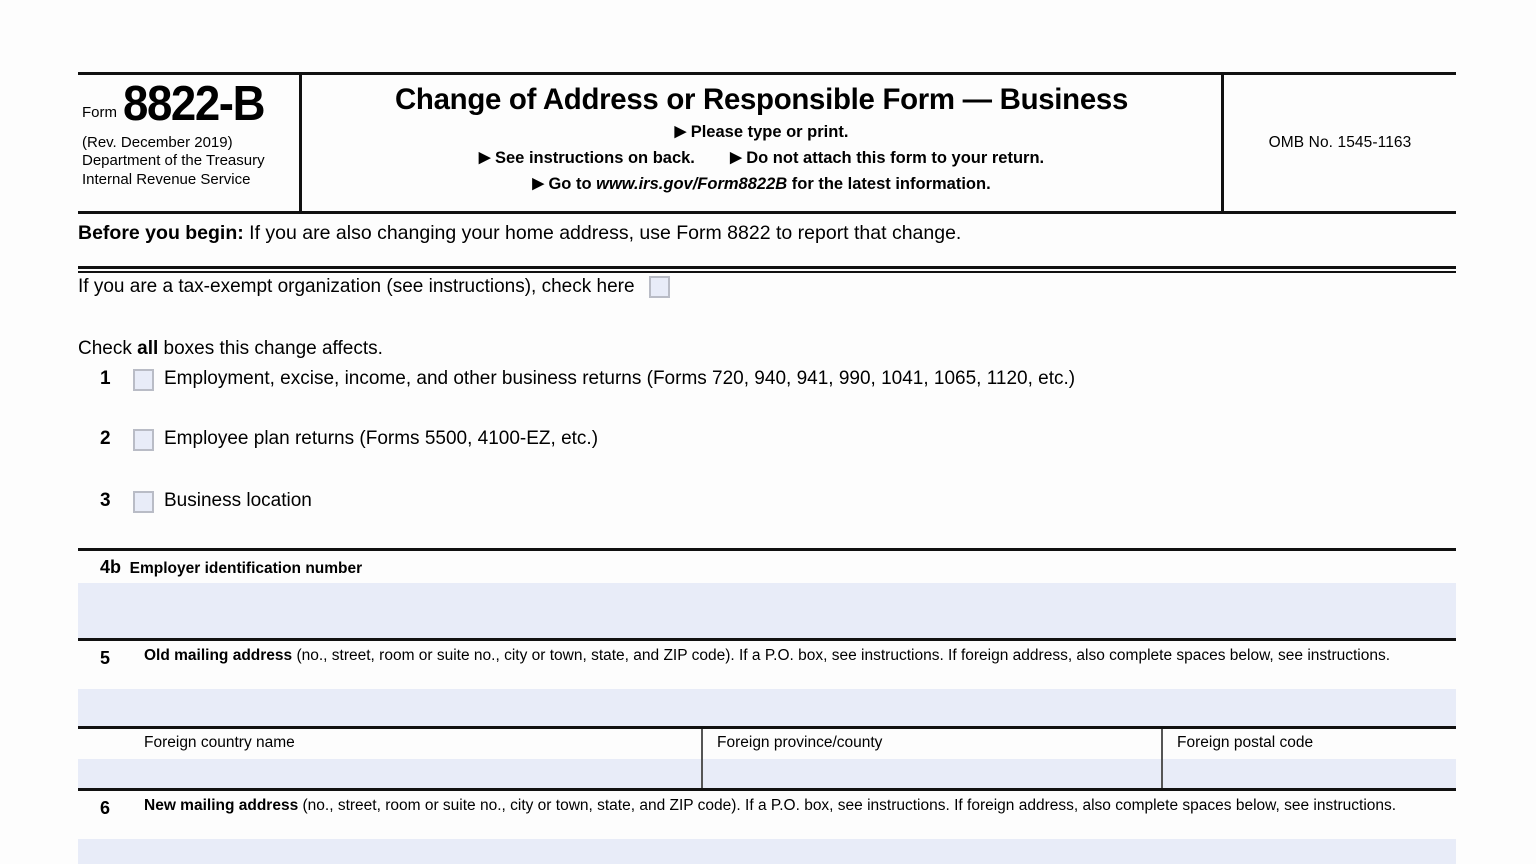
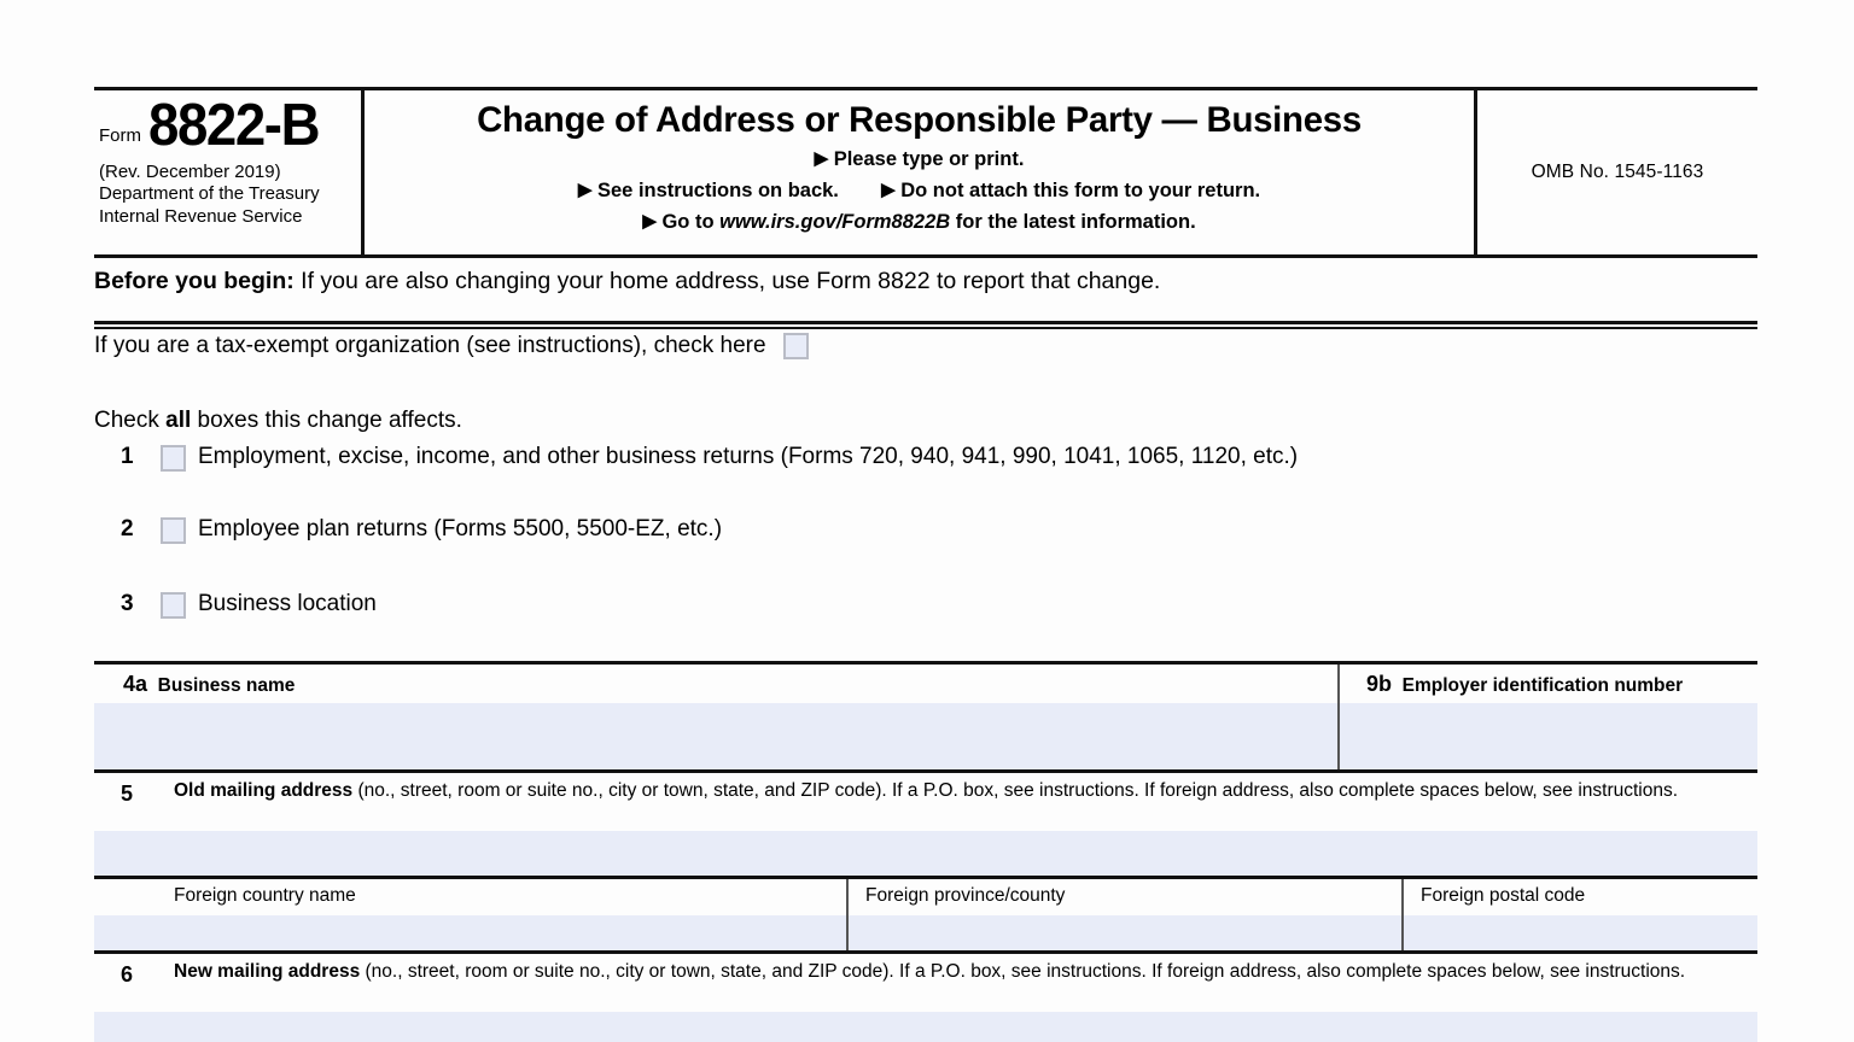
  Form
  8822-B
  (Rev. December 2019)
  Department of the Treasury
  Internal Revenue Service
- Change of Address or Responsible Form — Business
+ Change of Address or Responsible Party — Business
  ▶ Please type or print.
  ▶ See instructions on back. ▶ Do not attach this form to your return.
  ▶ Go to www.irs.gov/Form8822B for the latest information.
  OMB No. 1545-1163
  Before you begin: If you are also changing your home address, use Form 8822 to report that change.
  If you are a tax-exempt organization (see instructions), check here
  Check all boxes this change affects.
  1
  Employment, excise, income, and other business returns (Forms 720, 940, 941, 990, 1041, 1065, 1120, etc.)
  2
- Employee plan returns (Forms 5500, 4100-EZ, etc.)
+ Employee plan returns (Forms 5500, 5500-EZ, etc.)
  3
  Business location
+ 4a Business name
- 4b Employer identification number
+ 9b Employer identification number
  5
  Old mailing address (no., street, room or suite no., city or town, state, and ZIP code). If a P.O. box, see instructions. If foreign address, also complete spaces below, see instructions.
  Foreign country name
  Foreign province/county
  Foreign postal code
  6
  New mailing address (no., street, room or suite no., city or town, state, and ZIP code). If a P.O. box, see instructions. If foreign address, also complete spaces below, see instructions.
